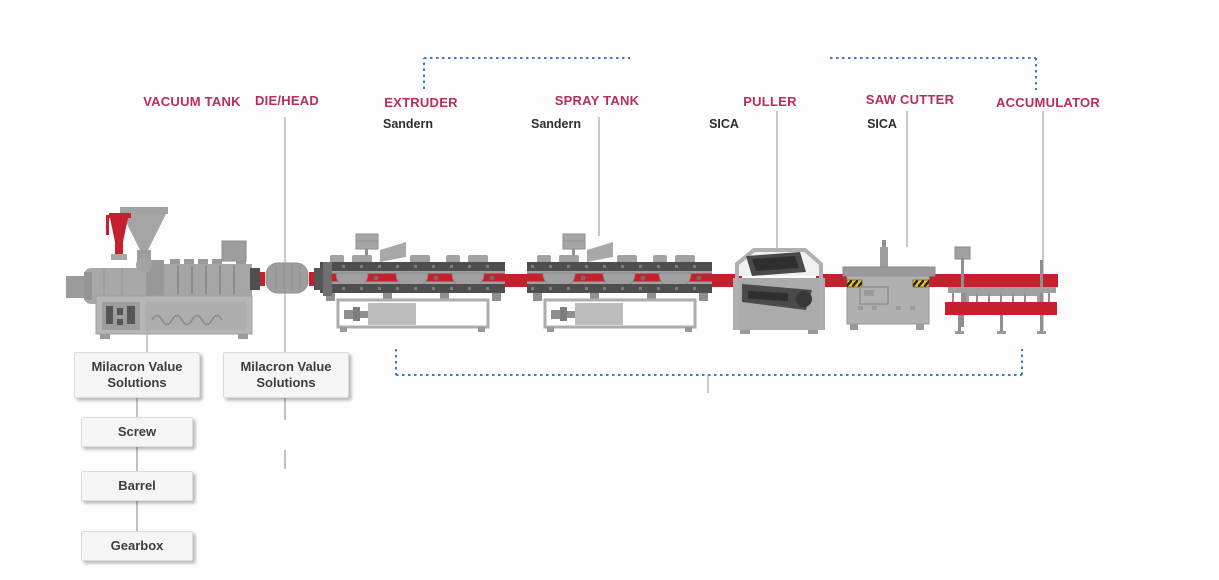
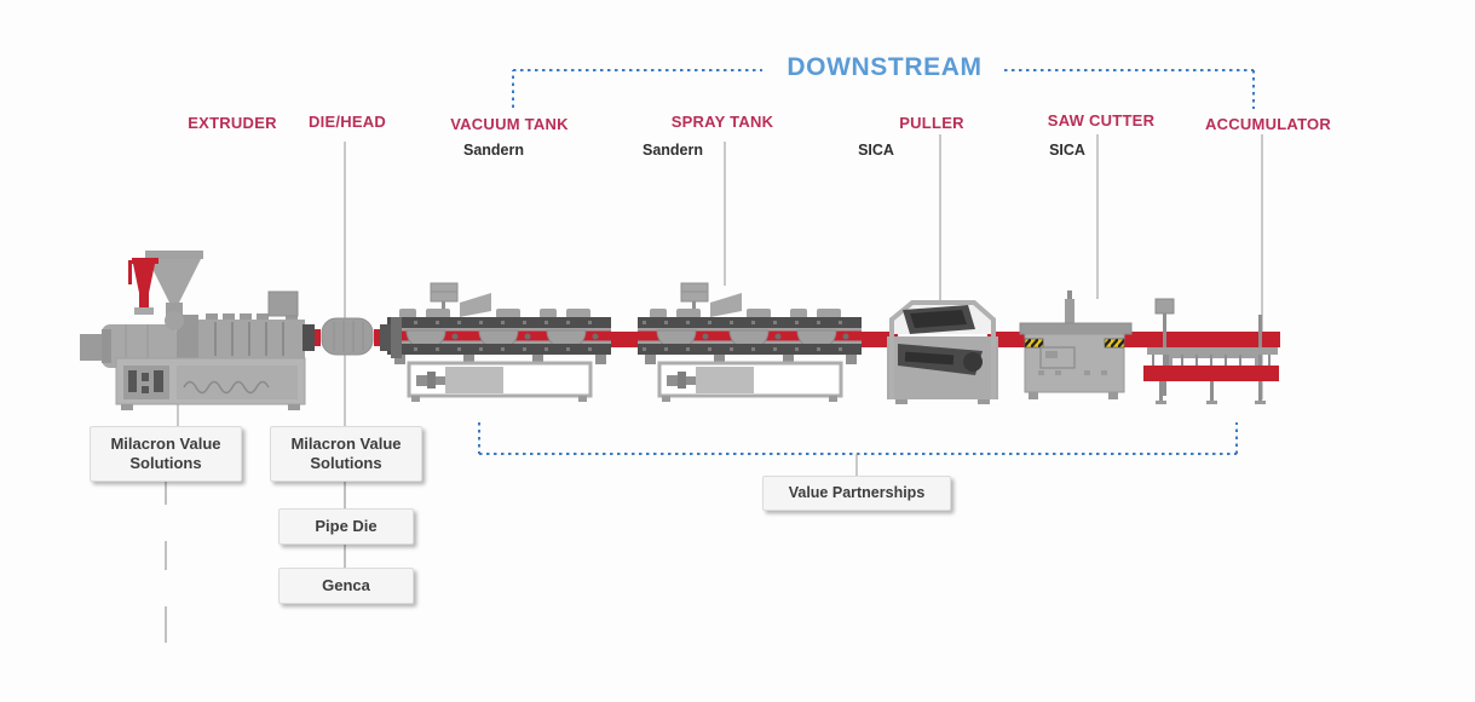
+ DOWNSTREAM
- VACUUM TANK
+ EXTRUDER
  DIE/HEAD
- EXTRUDER
+ VACUUM TANK
  SPRAY TANK
  PULLER
  SAW CUTTER
  ACCUMULATOR
  Sandern
  Sandern
  SICA
  SICA
  Milacron Value Solutions
- Screw
- Barrel
- Gearbox
  Milacron Value Solutions
+ Pipe Die
+ Genca
+ Value Partnerships
